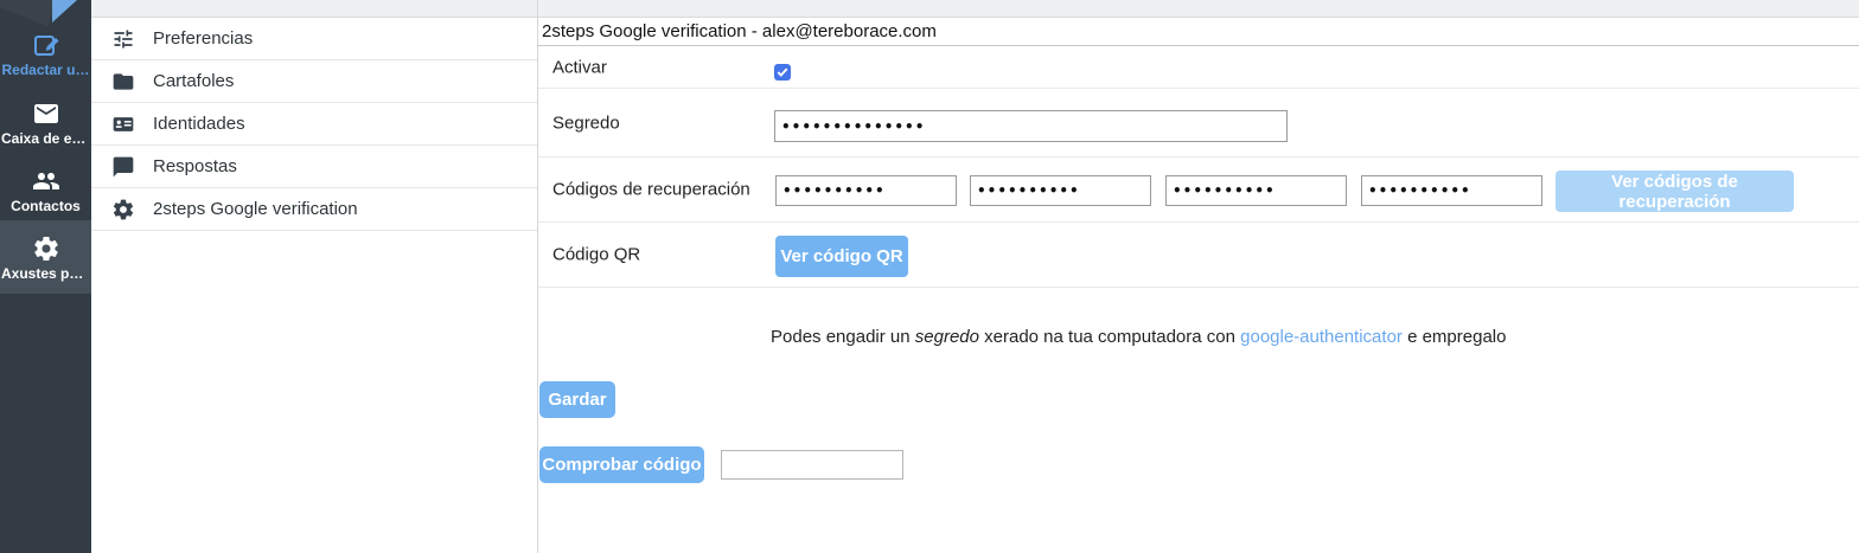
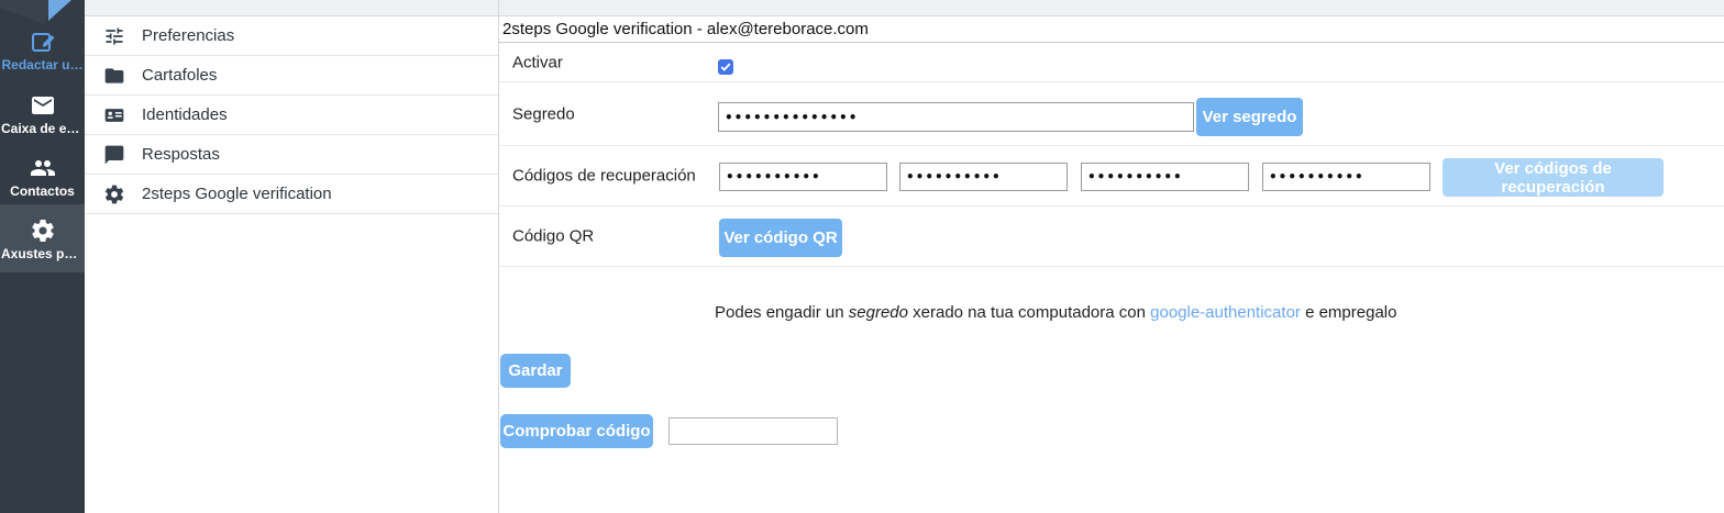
  Redactar u…
  Caixa de en…
  Contactos
  Axustes per…
  Preferencias
  Cartafoles
  Identidades
  Respostas
  2steps Google verification
  2steps Google verification - alex@tereborace.com
  Activar
  Segredo
  ••••••••••••••
+ Ver segredo
  Códigos de recuperación
  ••••••••••
  ••••••••••
  ••••••••••
  ••••••••••
  Ver códigos de recuperación
  Código QR
  Ver código QR
  Podes engadir un segredo xerado na tua computadora con google-authenticator e empregalo
  Gardar
  Comprobar código
